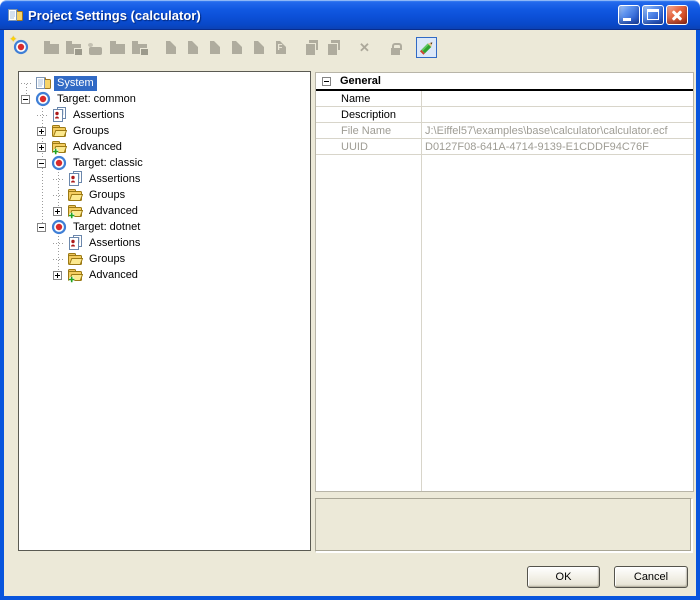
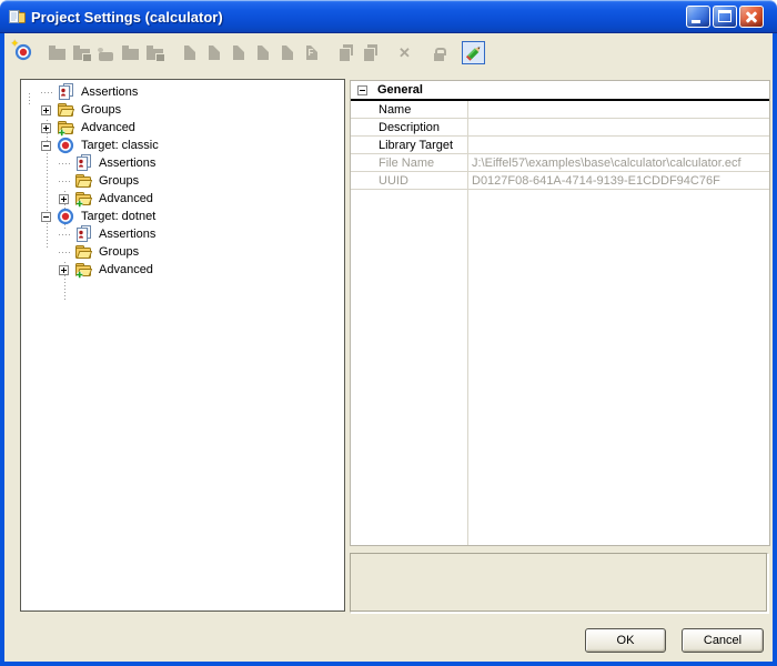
  Project Settings (calculator)
  ✦
  F
  ✕
- System
- Target: common
  Assertions
  Groups
  Advanced
  Target: classic
  Assertions
  Groups
  Advanced
  Target: dotnet
  Assertions
  Groups
  Advanced
  General
  Name
  Description
+ Library Target
  File Name
  J:\Eiffel57\examples\base\calculator\calculator.ecf
  UUID
  D0127F08-641A-4714-9139-E1CDDF94C76F
  OK
  Cancel
